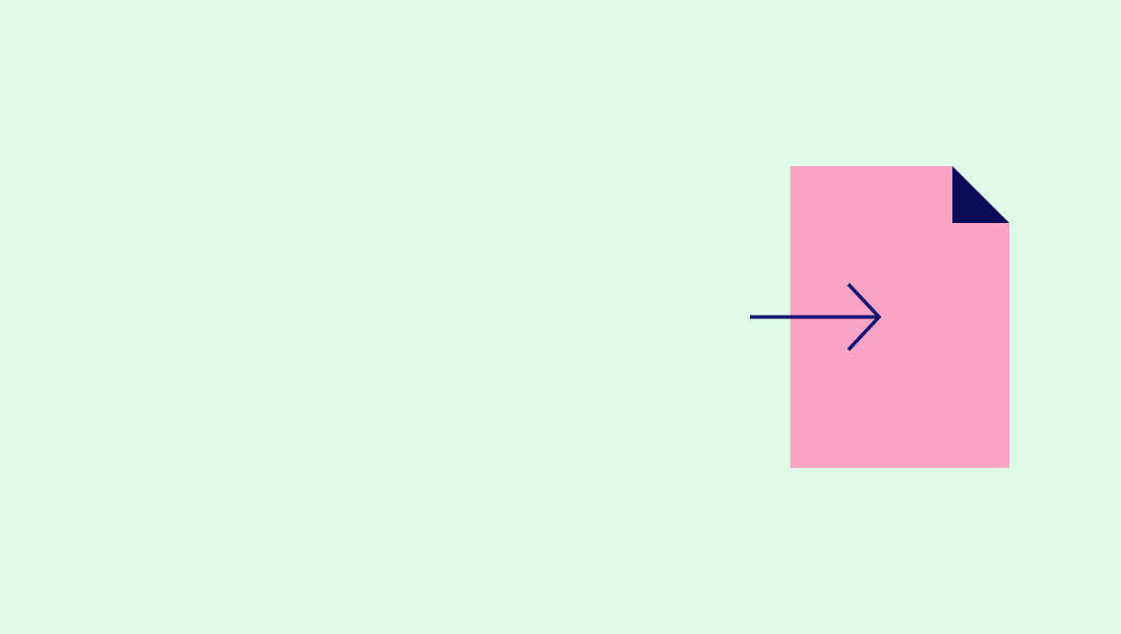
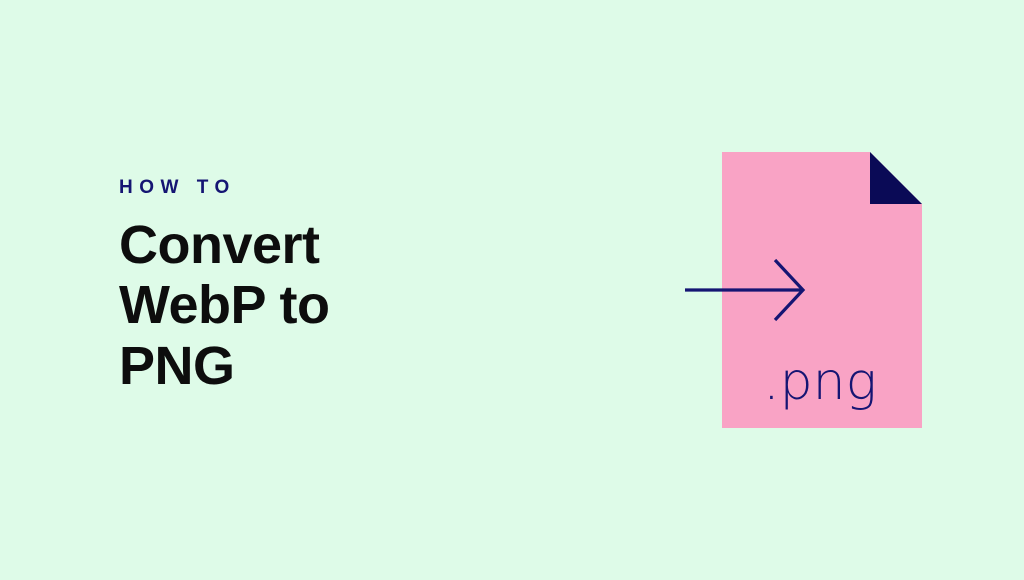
+ HOW TO
+ Convert
+ WebP to
+ PNG
+ .png
